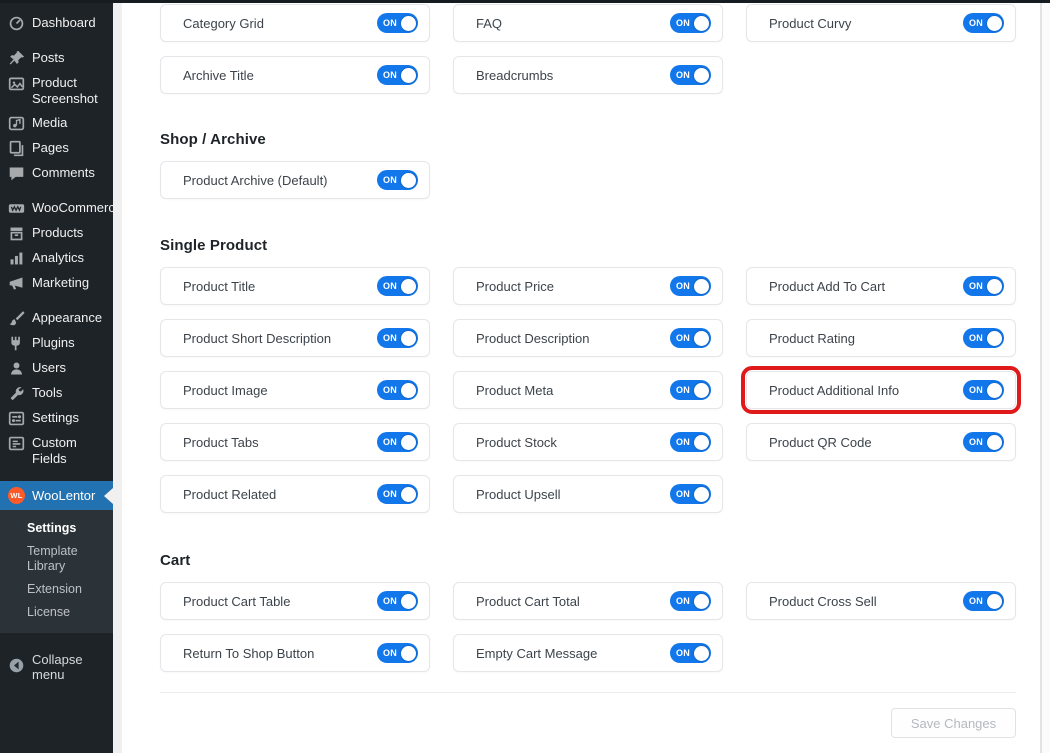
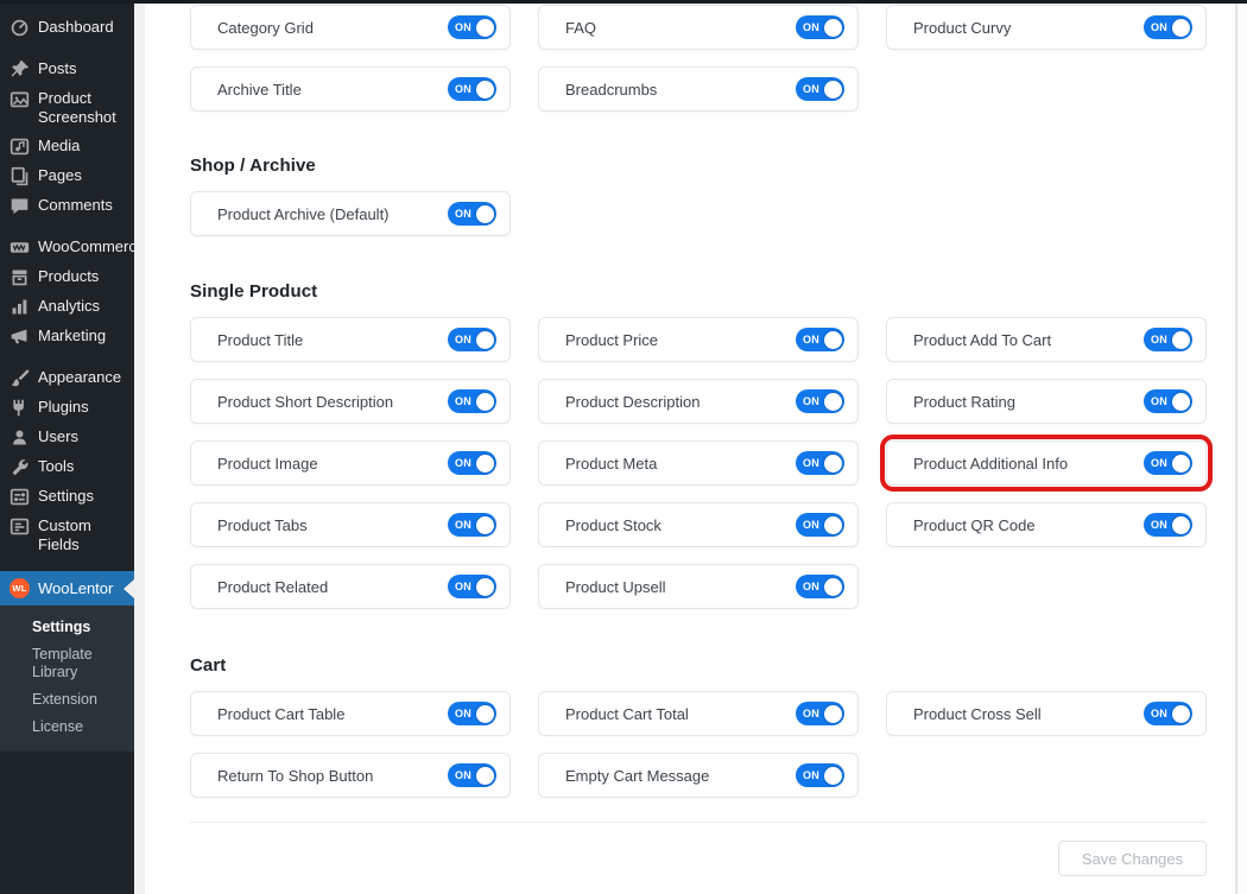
  Dashboard
  Posts
  Product Screenshot
  Media
  Pages
  Comments
  WooCommerce
  Products
  Analytics
  Marketing
  Appearance
  Plugins
  Users
  Tools
  Settings
  Custom Fields
  WL
  WooLentor
  Settings
  Template Library
  Extension
  License
- Collapse menu
  Category Grid
  ON
  FAQ
  ON
  Product Curvy
  ON
  Archive Title
  ON
  Breadcrumbs
  ON
  Shop / Archive
  Product Archive (Default)
  ON
  Single Product
  Product Title
  ON
  Product Price
  ON
  Product Add To Cart
  ON
  Product Short Description
  ON
  Product Description
  ON
  Product Rating
  ON
  Product Image
  ON
  Product Meta
  ON
  Product Additional Info
  ON
  Product Tabs
  ON
  Product Stock
  ON
  Product QR Code
  ON
  Product Related
  ON
  Product Upsell
  ON
  Cart
  Product Cart Table
  ON
  Product Cart Total
  ON
  Product Cross Sell
  ON
  Return To Shop Button
  ON
  Empty Cart Message
  ON
  Save Changes
